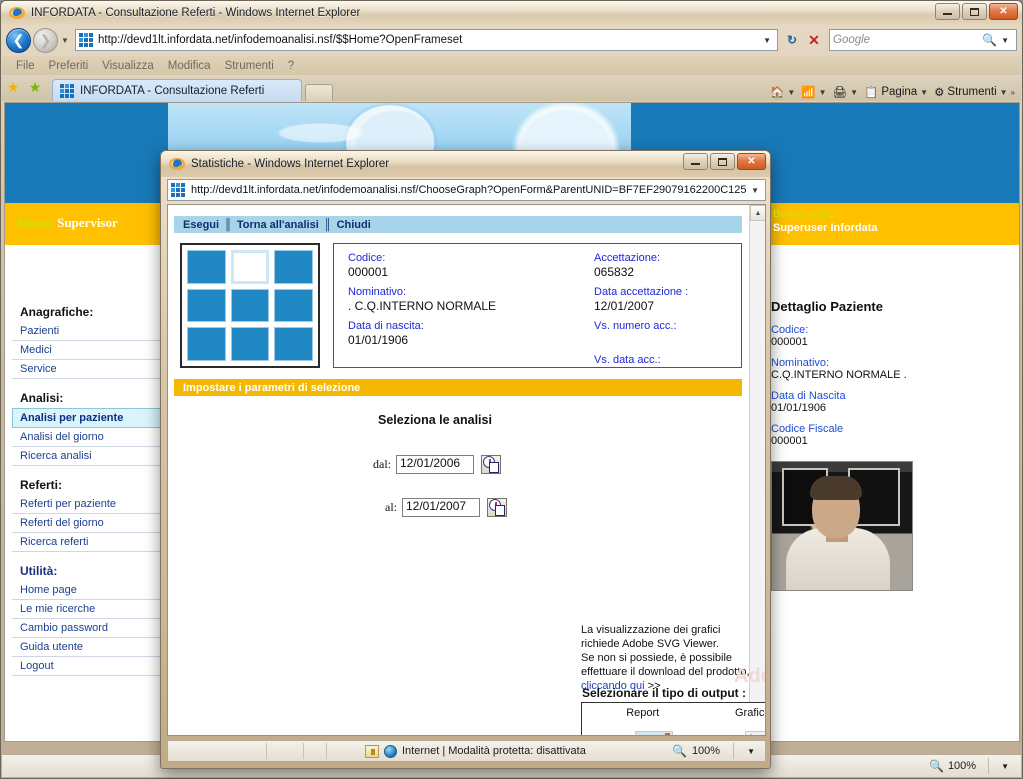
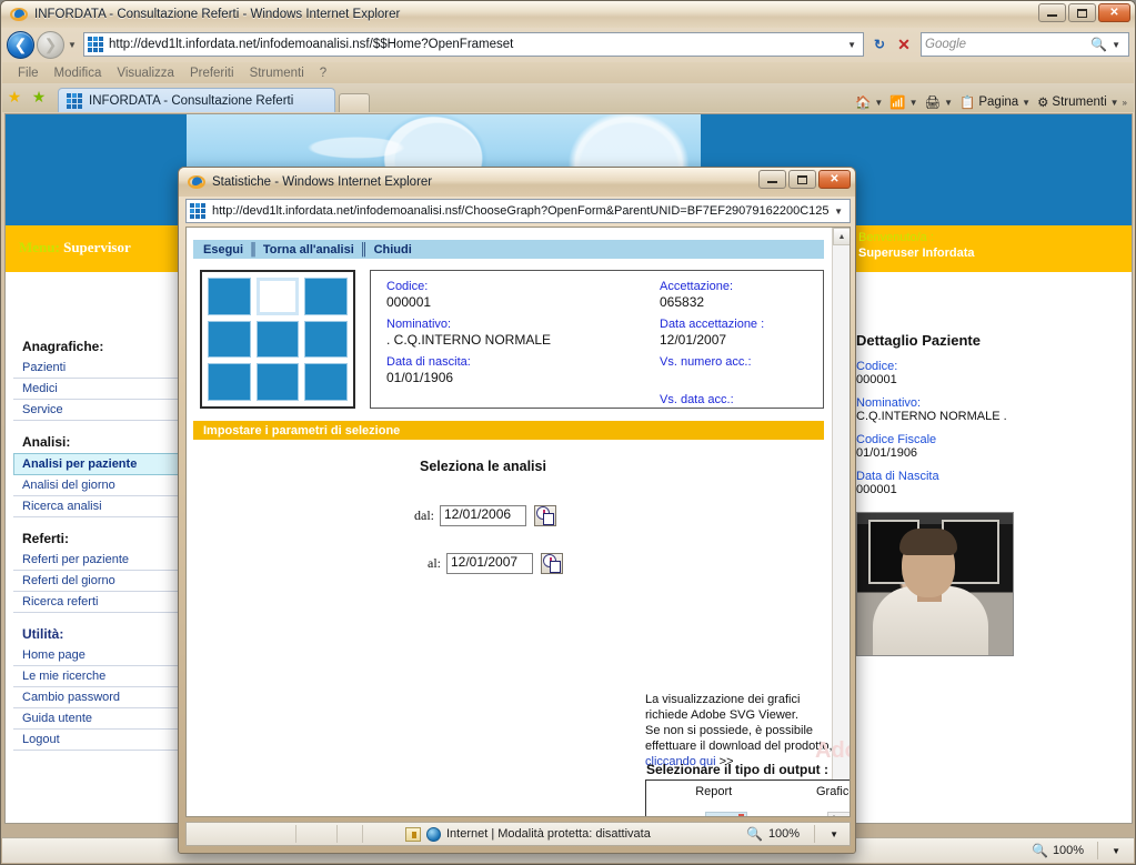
  INFORDATA - Consultazione Referti - Windows Internet Explorer
  ✕
  ❮
  ❯
  ▼
  http://devd1lt.infordata.net/infodemoanalisi.nsf/$$Home?OpenFrameset
  ▼
  ↻
  ✕
  Google
  🔍
  ▼
  File
- Preferiti
+ Modifica
  Visualizza
- Modifica
+ Preferiti
  Strumenti
  ?
  ★
  ★
  INFORDATA - Consultazione Referti
  🏠
  ▼
  📶
  ▼
  🖨
  ▼
  📋
  Pagina
  ▼
  ⚙
  Strumenti
  ▼
  »
  Menu: Supervisor
  Benvenuto/a :
  Superuser Infordata
  Anagrafiche:
  Pazienti
  Medici
  Service
  Analisi:
  Analisi per paziente
  Analisi del giorno
  Ricerca analisi
  Referti:
  Referti per paziente
  Referti del giorno
  Ricerca referti
  Utilità:
  Home page
  Le mie ricerche
  Cambio password
  Guida utente
  Logout
  Dettaglio Paziente
  Codice:
  000001
  Nominativo:
  C.Q.INTERNO NORMALE .
- Data di Nascita
+ Codice Fiscale
  01/01/1906
- Codice Fiscale
+ Data di Nascita
  000001
  🔍
  100%
  ▼
  Statistiche - Windows Internet Explorer
  ✕
  http://devd1lt.infordata.net/infodemoanalisi.nsf/ChooseGraph?OpenForm&ParentUNID=BF7EF29079162200C125
  ▼
  Esegui
  ║
  Torna all'analisi
  ║
  Chiudi
  Codice:
  000001
  Nominativo:
  . C.Q.INTERNO NORMALE
  Data di nascita:
  01/01/1906
  Accettazione:
  065832
  Data accettazione :
  12/01/2007
  Vs. numero acc.:
  Vs. data acc.:
  Impostare i parametri di selezione
  Seleziona le analisi
  dal:
  12/01/2006
  al:
  12/01/2007
  La visualizzazione dei grafici richiede Adobe SVG Viewer.
  Se non si possiede, è possibile effettuare il download del prodotto,
  cliccando qui >>
  Selezionare il tipo di output :
  Report
  Grafic
  Internet | Modalità protetta: disattivata
  🔍
  100%
  ▼
